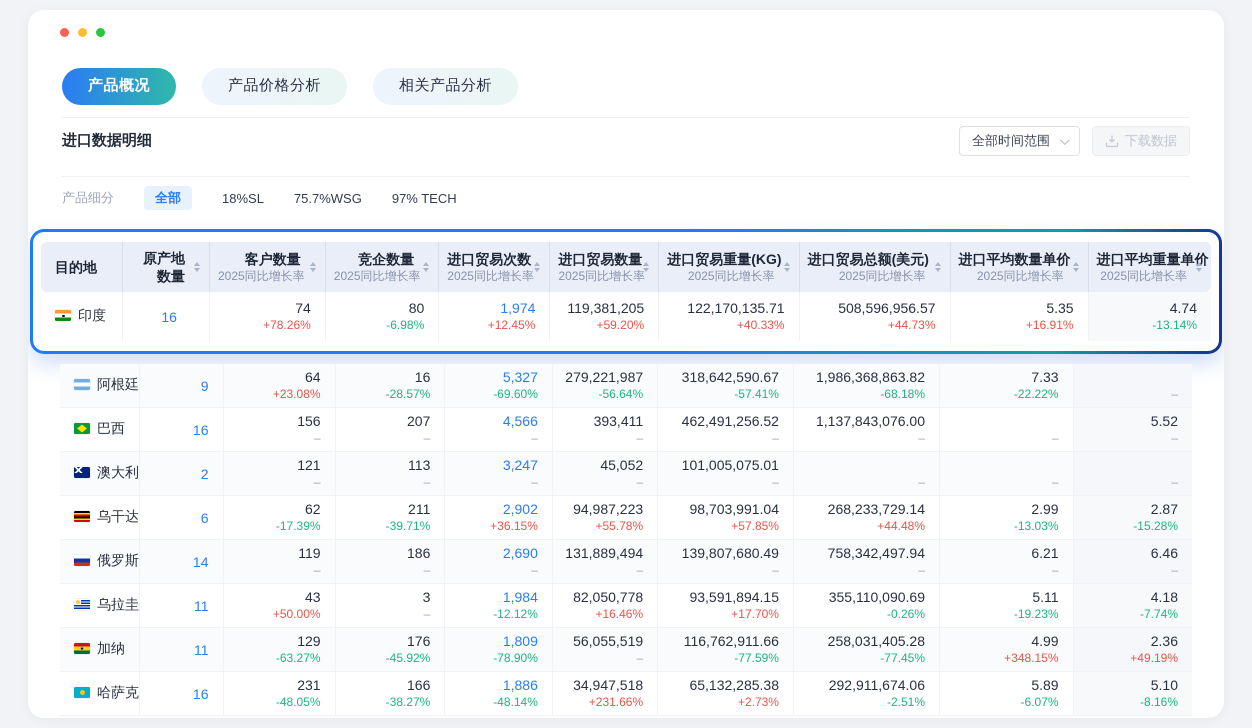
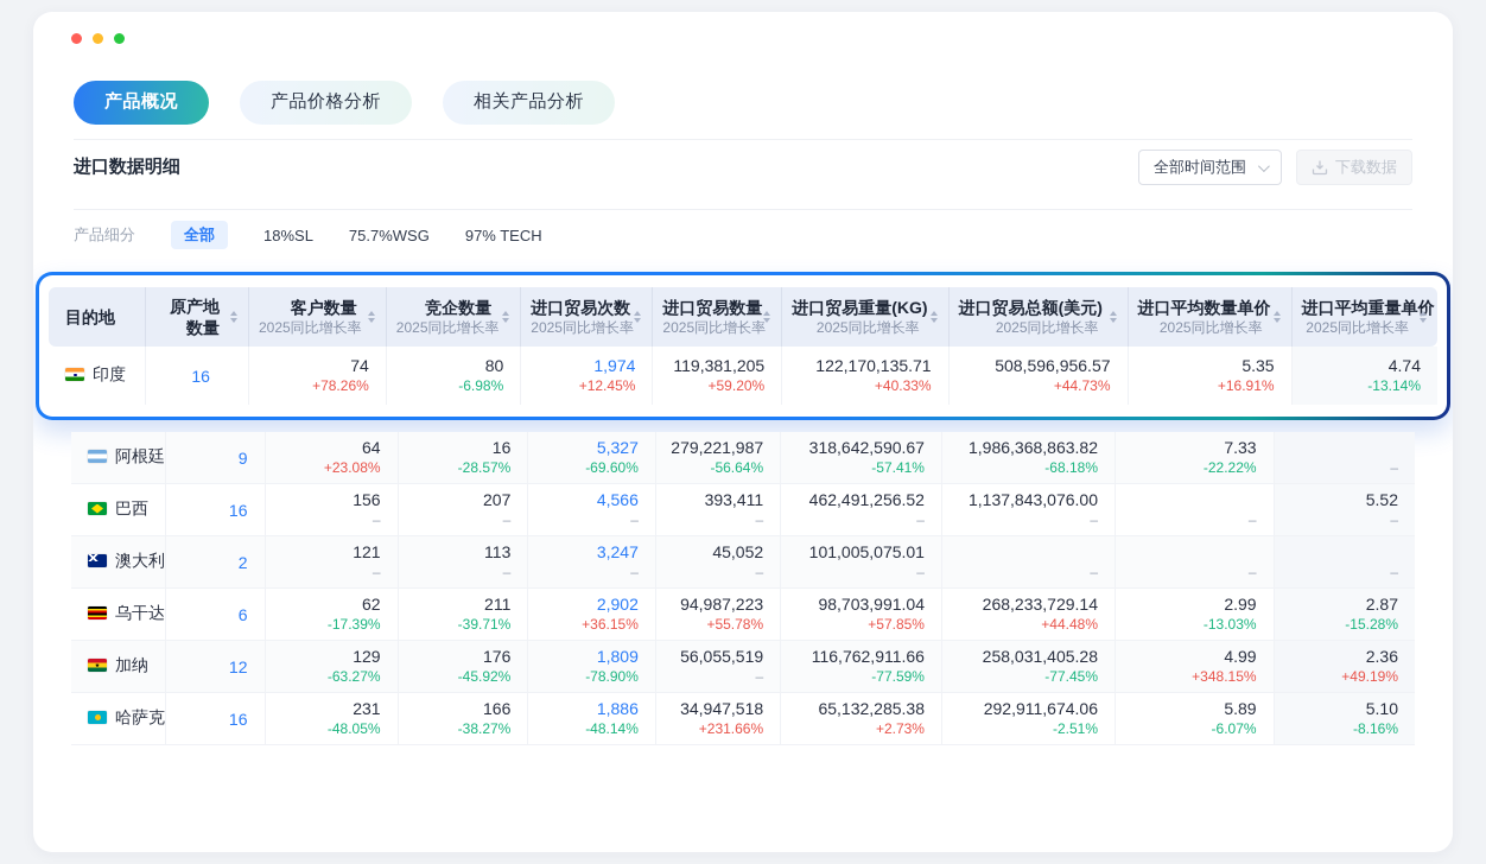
  产品概况
  产品价格分析
  相关产品分析
  进口数据明细
  全部时间范围
  下载数据
  产品细分
  全部
  18%SL
  75.7%WSG
  97% TECH
  目的地	原产地数量	客户数量2025同比增长率	竞企数量2025同比增长率	进口贸易次数2025同比增长率	进口贸易数量2025同比增长率	进口贸易重量(KG)2025同比增长率	进口贸易总额(美元)2025同比增长率	进口平均数量单价2025同比增长率	进口平均重量单价2025同比增长率
  印度	16	74+78.26%	80-6.98%	1,974+12.45%	119,381,205+59.20%	122,170,135.71+40.33%	508,596,956.57+44.73%	5.35+16.91%	4.74-13.14%
  阿根廷	9	64+23.08%	16-28.57%	5,327-69.60%	279,221,987-56.64%	318,642,590.67-57.41%	1,986,368,863.82-68.18%	7.33-22.22%	–
  巴西	16	156–	207–	4,566–	393,411–	462,491,256.52–	1,137,843,076.00–	–	5.52–
  澳大利	2	121–	113–	3,247–	45,052–	101,005,075.01–	–	–	–
  乌干达	6	62-17.39%	211-39.71%	2,902+36.15%	94,987,223+55.78%	98,703,991.04+57.85%	268,233,729.14+44.48%	2.99-13.03%	2.87-15.28%
- 俄罗斯	14	119–	186–	2,690–	131,889,494–	139,807,680.49–	758,342,497.94–	6.21–	6.46–
- 乌拉圭	11	43+50.00%	3–	1,984-12.12%	82,050,778+16.46%	93,591,894.15+17.70%	355,110,090.69-0.26%	5.11-19.23%	4.18-7.74%
- 加纳	11	129-63.27%	176-45.92%	1,809-78.90%	56,055,519–	116,762,911.66-77.59%	258,031,405.28-77.45%	4.99+348.15%	2.36+49.19%
+ 加纳	12	129-63.27%	176-45.92%	1,809-78.90%	56,055,519–	116,762,911.66-77.59%	258,031,405.28-77.45%	4.99+348.15%	2.36+49.19%
  哈萨克	16	231-48.05%	166-38.27%	1,886-48.14%	34,947,518+231.66%	65,132,285.38+2.73%	292,911,674.06-2.51%	5.89-6.07%	5.10-8.16%
